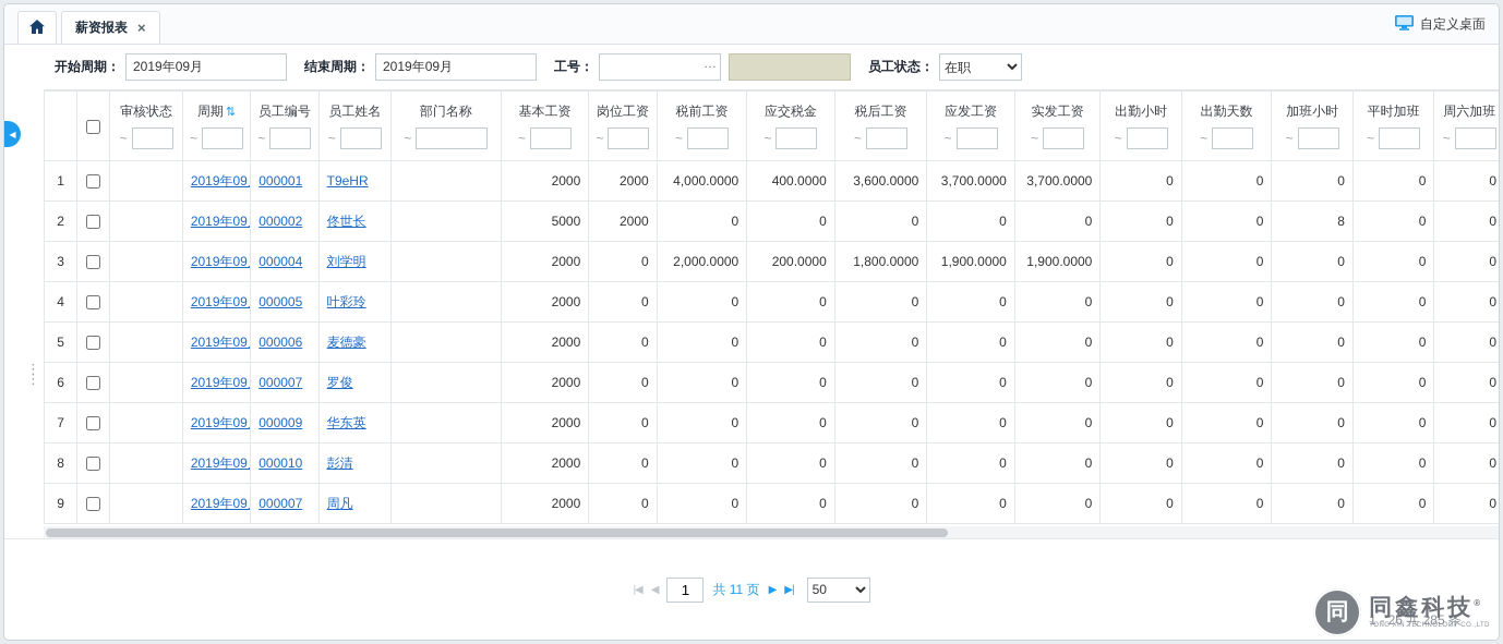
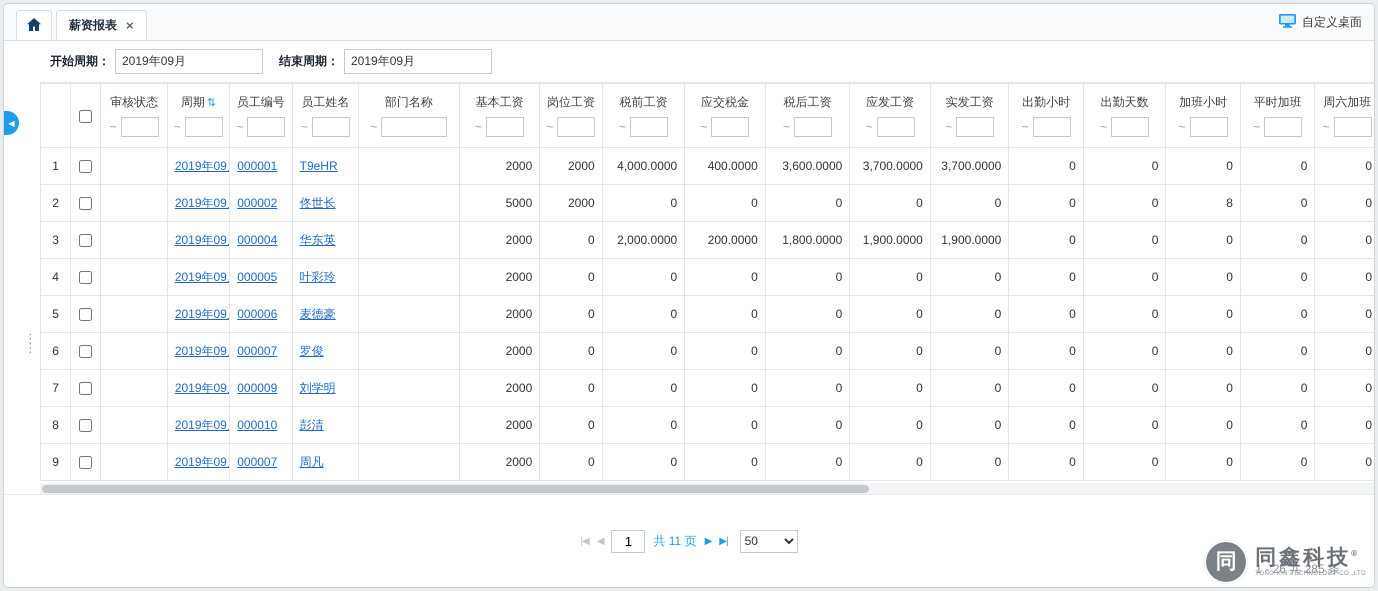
  薪资报表
  ×
  自定义桌面
  开始周期：
  2019年09月
  结束周期：
  2019年09月
- 工号：
- …
- 员工状态：
- 在职
  		审核状态~	周期 ⇅~	员工编号~	员工姓名~	部门名称~	基本工资~	岗位工资~	税前工资~	应交税金~	税后工资~	应发工资~	实发工资~	出勤小时~	出勤天数~	加班小时~	平时加班~	周六加班~
  1			2019年09	000001	T9eHR		2000	2000	4,000.0000	400.0000	3,600.0000	3,700.0000	3,700.0000	0	0	0	0	0
  2			2019年09	000002	佟世长		5000	2000	0	0	0	0	0	0	0	8	0	0
- 3			2019年09	000004	刘学明		2000	0	2,000.0000	200.0000	1,800.0000	1,900.0000	1,900.0000	0	0	0	0	0
+ 3			2019年09	000004	华东英		2000	0	2,000.0000	200.0000	1,800.0000	1,900.0000	1,900.0000	0	0	0	0	0
  4			2019年09	000005	叶彩玲		2000	0	0	0	0	0	0	0	0	0	0	0
  5			2019年09	000006	麦德豪		2000	0	0	0	0	0	0	0	0	0	0	0
  6			2019年09	000007	罗俊		2000	0	0	0	0	0	0	0	0	0	0	0
- 7			2019年09	000009	华东英		2000	0	0	0	0	0	0	0	0	0	0	0
+ 7			2019年09	000009	刘学明		2000	0	0	0	0	0	0	0	0	0	0	0
  8			2019年09	000010	彭清		2000	0	0	0	0	0	0	0	0	0	0	0
  9			2019年09	000007	周凡		2000	0	0	0	0	0	0	0	0	0	0	0
  |◀
  ◀
  1
  共 11 页
  ▶
  ▶|
  50
  1 - 26 共 285 条
  ◀
  ⋮
  ⋮
  同
  同鑫科技®
